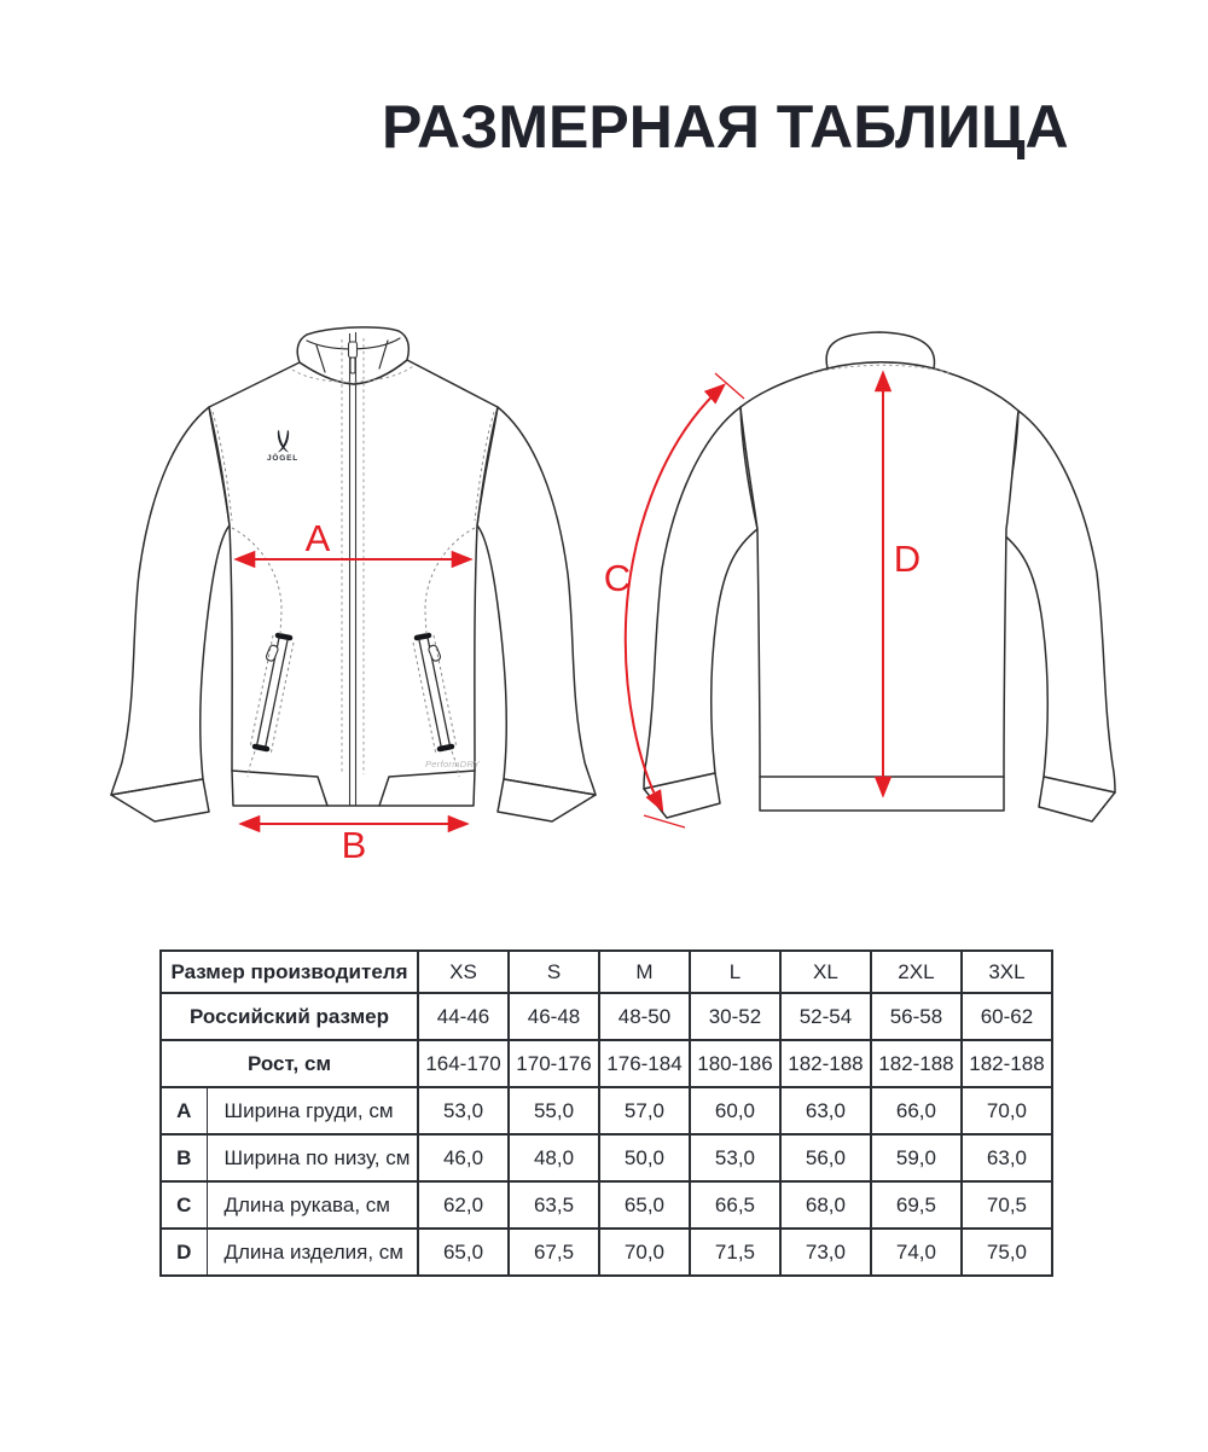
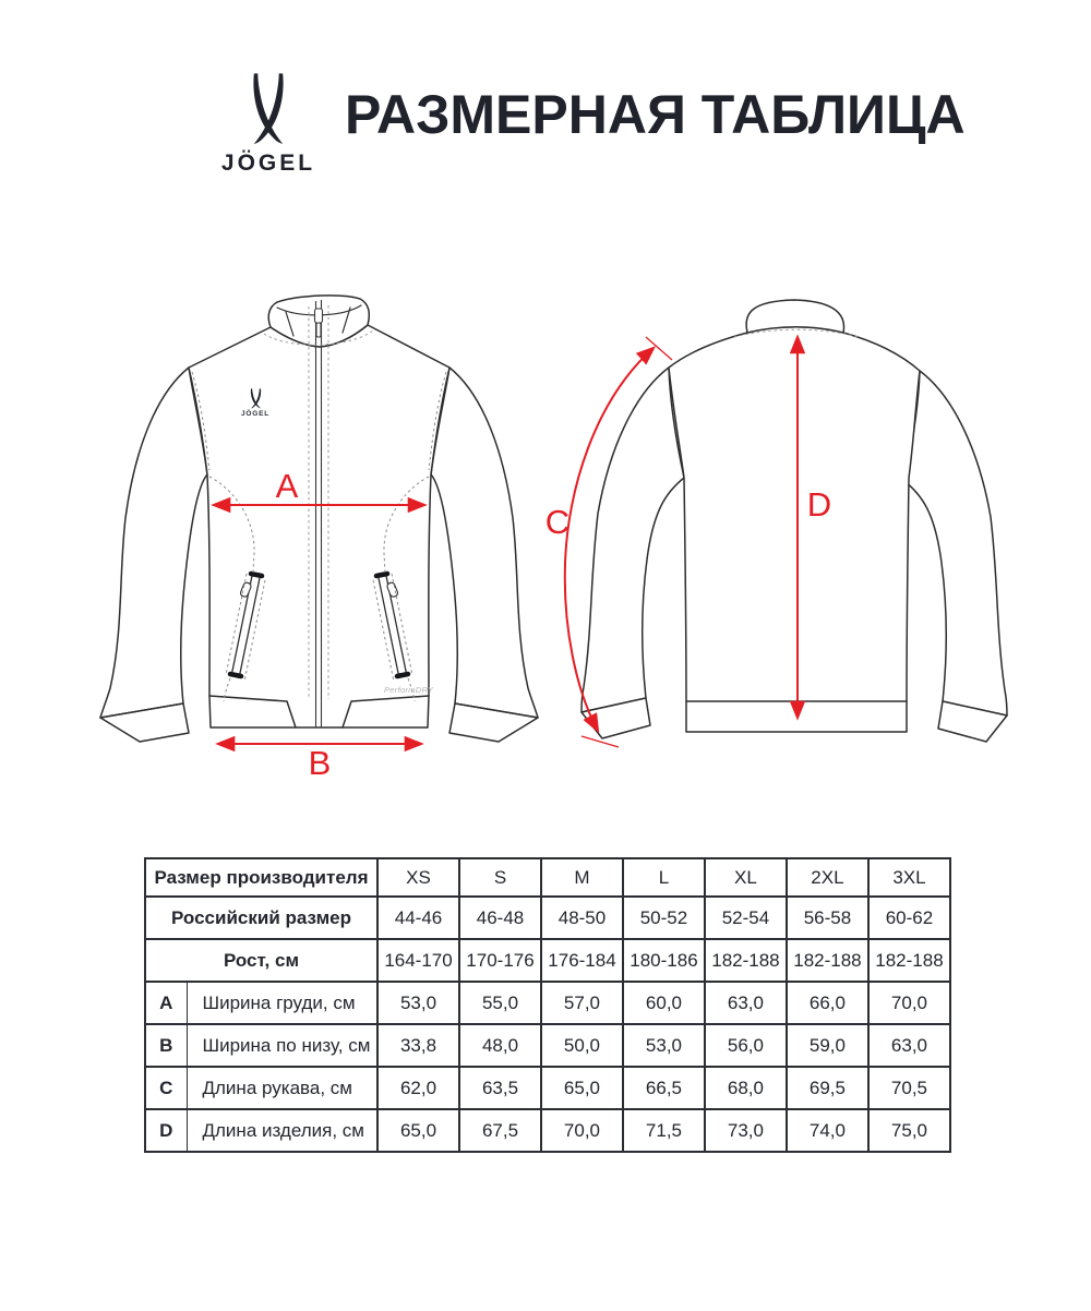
+ JÖGEL
  РАЗМЕРНАЯ ТАБЛИЦА
  A
  B
  C
  D
  PerformDRY
  Размер производителя	XS	S	M	L	XL	2XL	3XL
- Российский размер	44-46	46-48	48-50	30-52	52-54	56-58	60-62
+ Российский размер	44-46	46-48	48-50	50-52	52-54	56-58	60-62
  Рост, см	164-170	170-176	176-184	180-186	182-188	182-188	182-188
  A	Ширина груди, см	53,0	55,0	57,0	60,0	63,0	66,0	70,0
- B	Ширина по низу, см	46,0	48,0	50,0	53,0	56,0	59,0	63,0
+ B	Ширина по низу, см	33,8	48,0	50,0	53,0	56,0	59,0	63,0
  C	Длина рукава, см	62,0	63,5	65,0	66,5	68,0	69,5	70,5
  D	Длина изделия, см	65,0	67,5	70,0	71,5	73,0	74,0	75,0
